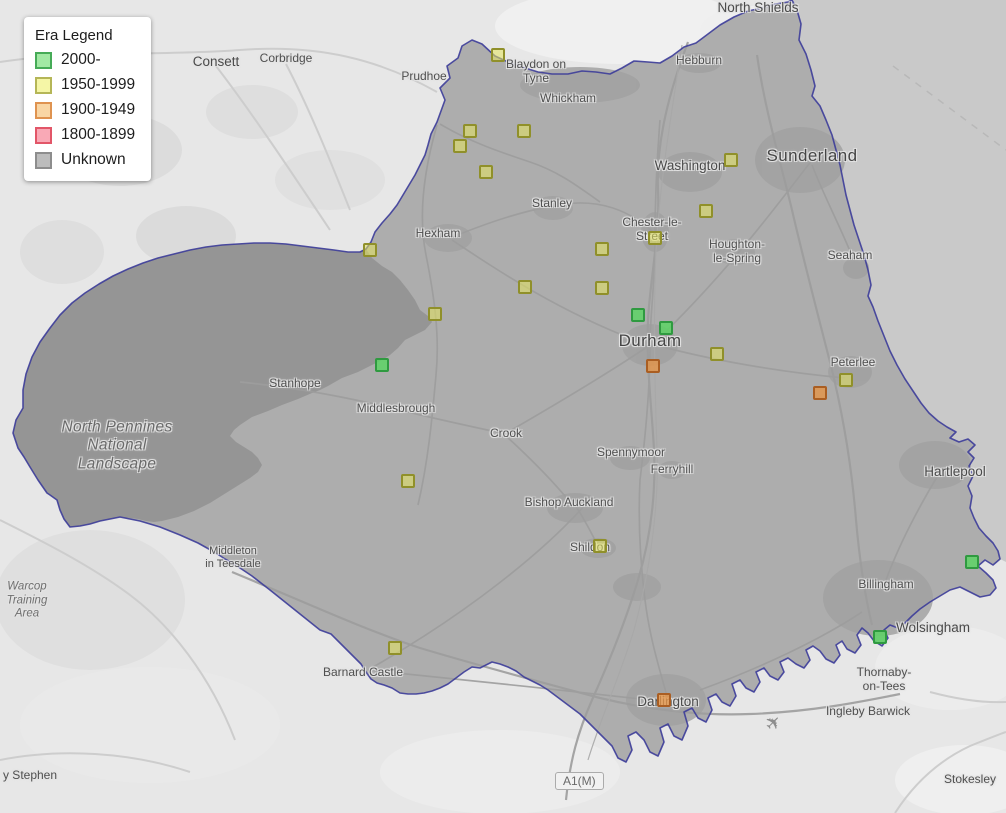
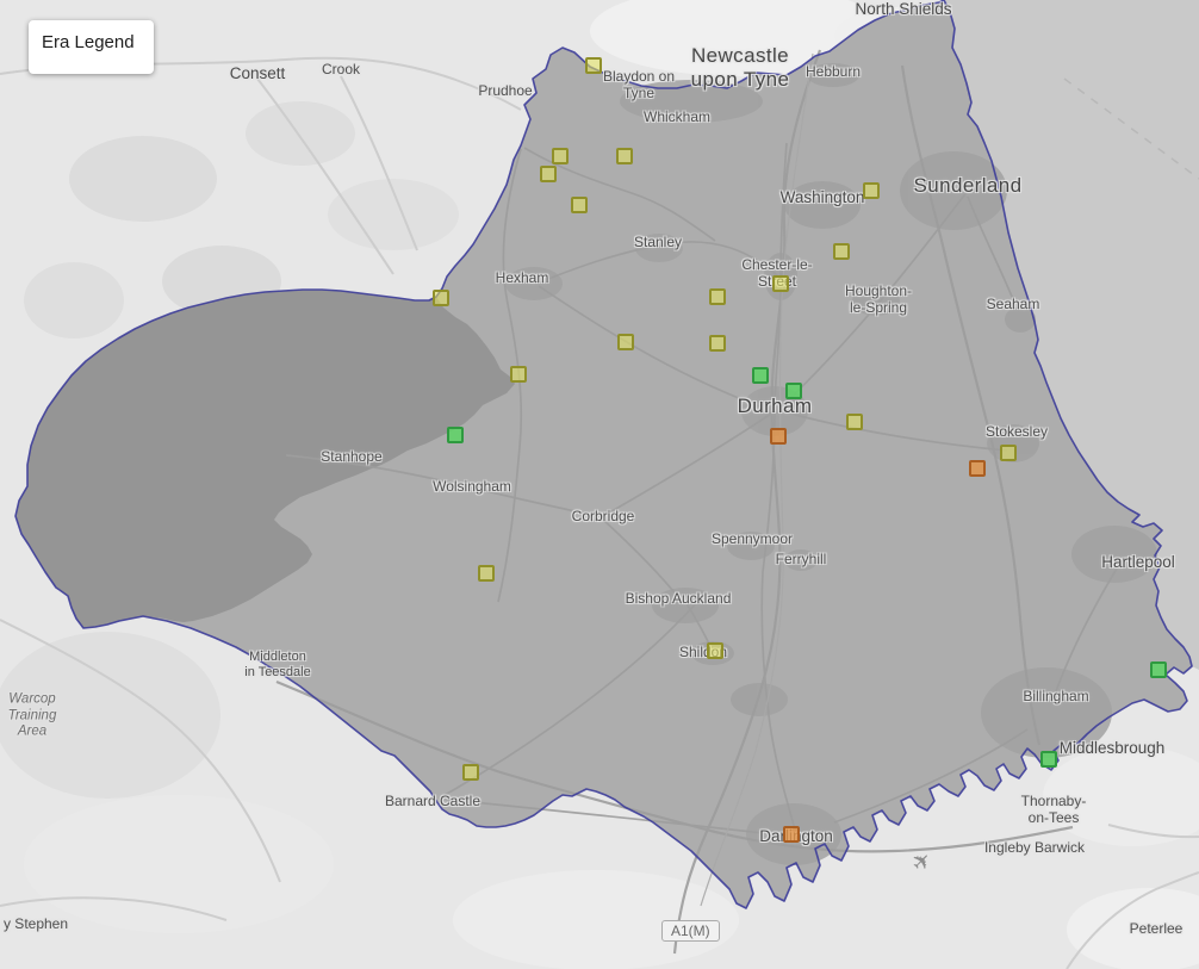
  North Shields
+ Newcastle
+ upon Tyne
  Hebburn
  Consett
- Corbridge
+ Crook
  Prudhoe
  Blaydon on
  Tyne
  Whickham
  Sunderland
  Washington
  Stanley
  Chester-le-
  Street
  Hexham
  Houghton-
  le-Spring
  Seaham
  Durham
- Peterlee
+ Stokesley
  Stanhope
- Middlesbrough
+ Wolsingham
- North Pennines
- National
- Landscape
- Crook
+ Corbridge
  Spennymoor
  Ferryhill
  Hartlepool
  Bishop Auckland
  Shildon
  Middleton
  in Teesdale
  Warcop
  Training
  Area
  Billingham
- Wolsingham
+ Middlesbrough
  Thornaby-
  on-Tees
  Ingleby Barwick
  Barnard Castle
  Darlington
- Stokesley
+ Peterlee
  y Stephen
  A1(M)
  Era Legend
- 2000-
- 1950-1999
- 1900-1949
- 1800-1899
- Unknown
